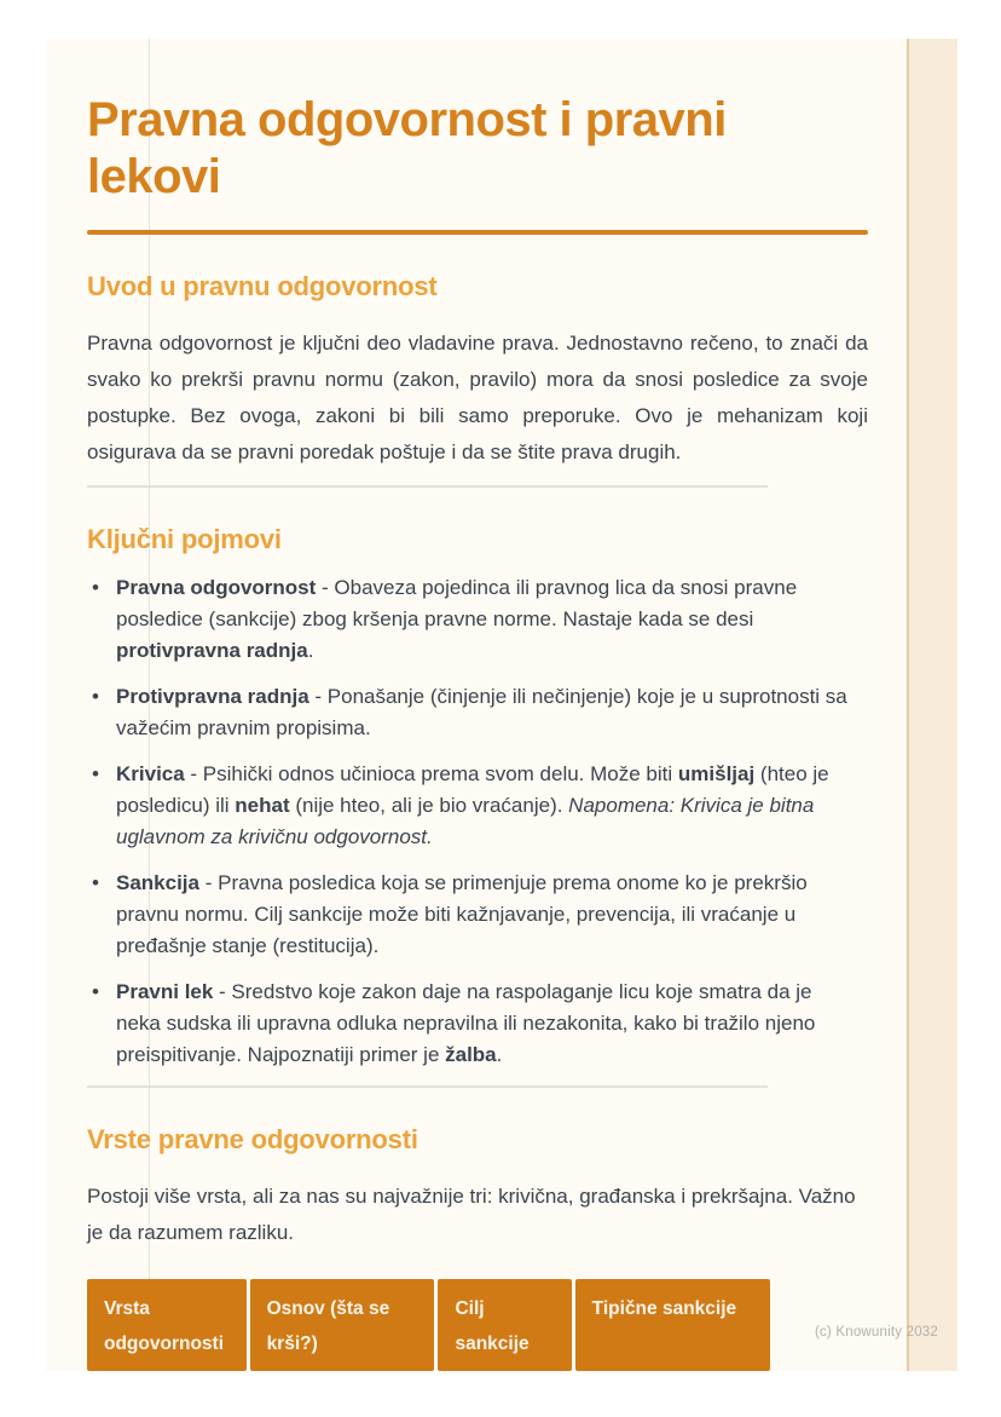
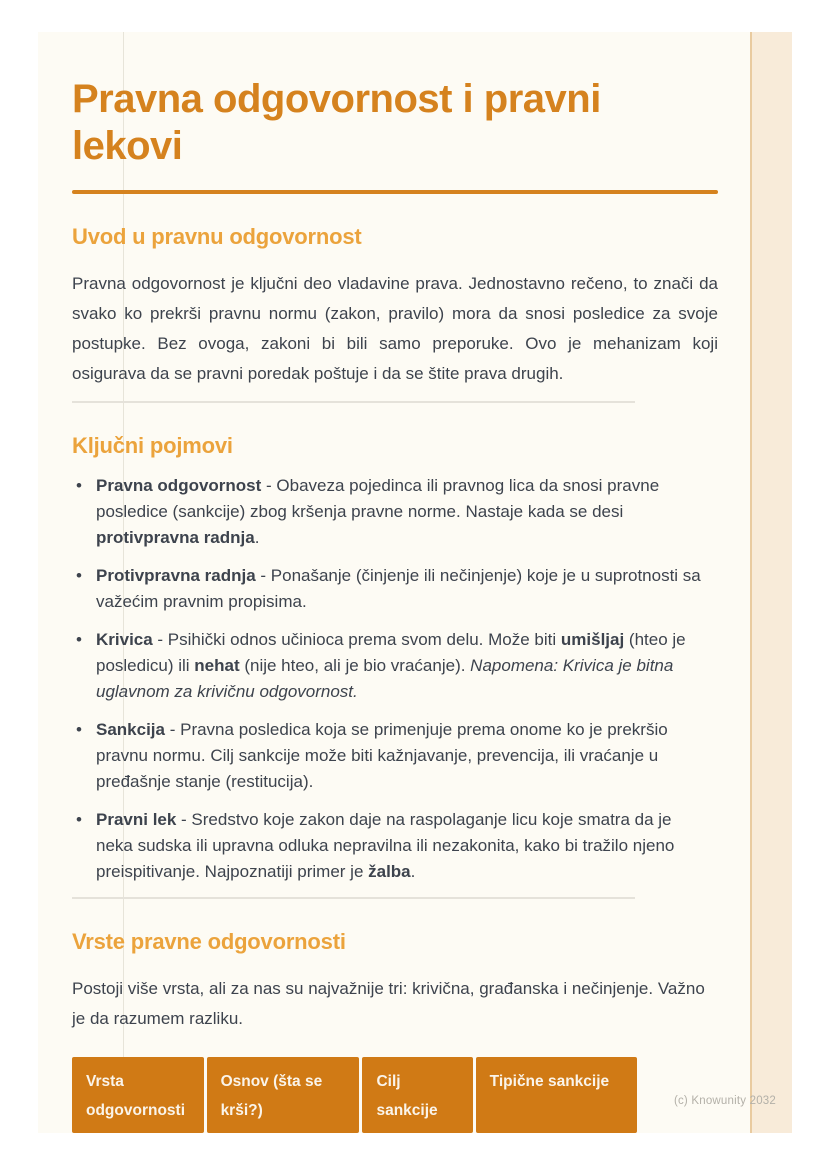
  Pravna odgovornost i pravni lekovi
  Uvod u pravnu odgovornost
  Pravna odgovornost je ključni deo vladavine prava. Jednostavno rečeno, to znači da svako ko prekrši pravnu normu (zakon, pravilo) mora da snosi posledice za svoje postupke. Bez ovoga, zakoni bi bili samo preporuke. Ovo je mehanizam koji osigurava da se pravni poredak poštuje i da se štite prava drugih.
  Ključni pojmovi
  Pravna odgovornost - Obaveza pojedinca ili pravnog lica da snosi pravne posledice (sankcije) zbog kršenja pravne norme. Nastaje kada se desi protivpravna radnja.
  Protivpravna radnja - Ponašanje (činjenje ili nečinjenje) koje je u suprotnosti sa važećim pravnim propisima.
  Krivica - Psihički odnos učinioca prema svom delu. Može biti umišljaj (hteo je posledicu) ili nehat (nije hteo, ali je bio vraćanje). Napomena: Krivica je bitna uglavnom za krivičnu odgovornost.
  Sankcija - Pravna posledica koja se primenjuje prema onome ko je prekršio pravnu normu. Cilj sankcije može biti kažnjavanje, prevencija, ili vraćanje u pređašnje stanje (restitucija).
  Pravni lek - Sredstvo koje zakon daje na raspolaganje licu koje smatra da je neka sudska ili upravna odluka nepravilna ili nezakonita, kako bi tražilo njeno preispitivanje. Najpoznatiji primer je žalba.
  Vrste pravne odgovornosti
- Postoji više vrsta, ali za nas su najvažnije tri: krivična, građanska i prekršajna. Važno je da razumem razliku.
+ Postoji više vrsta, ali za nas su najvažnije tri: krivična, građanska i nečinjenje. Važno je da razumem razliku.
  Vrsta odgovornosti
  Osnov (šta se krši?)
  Cilj sankcije
  Tipične sankcije
  (c) Knowunity 2032
